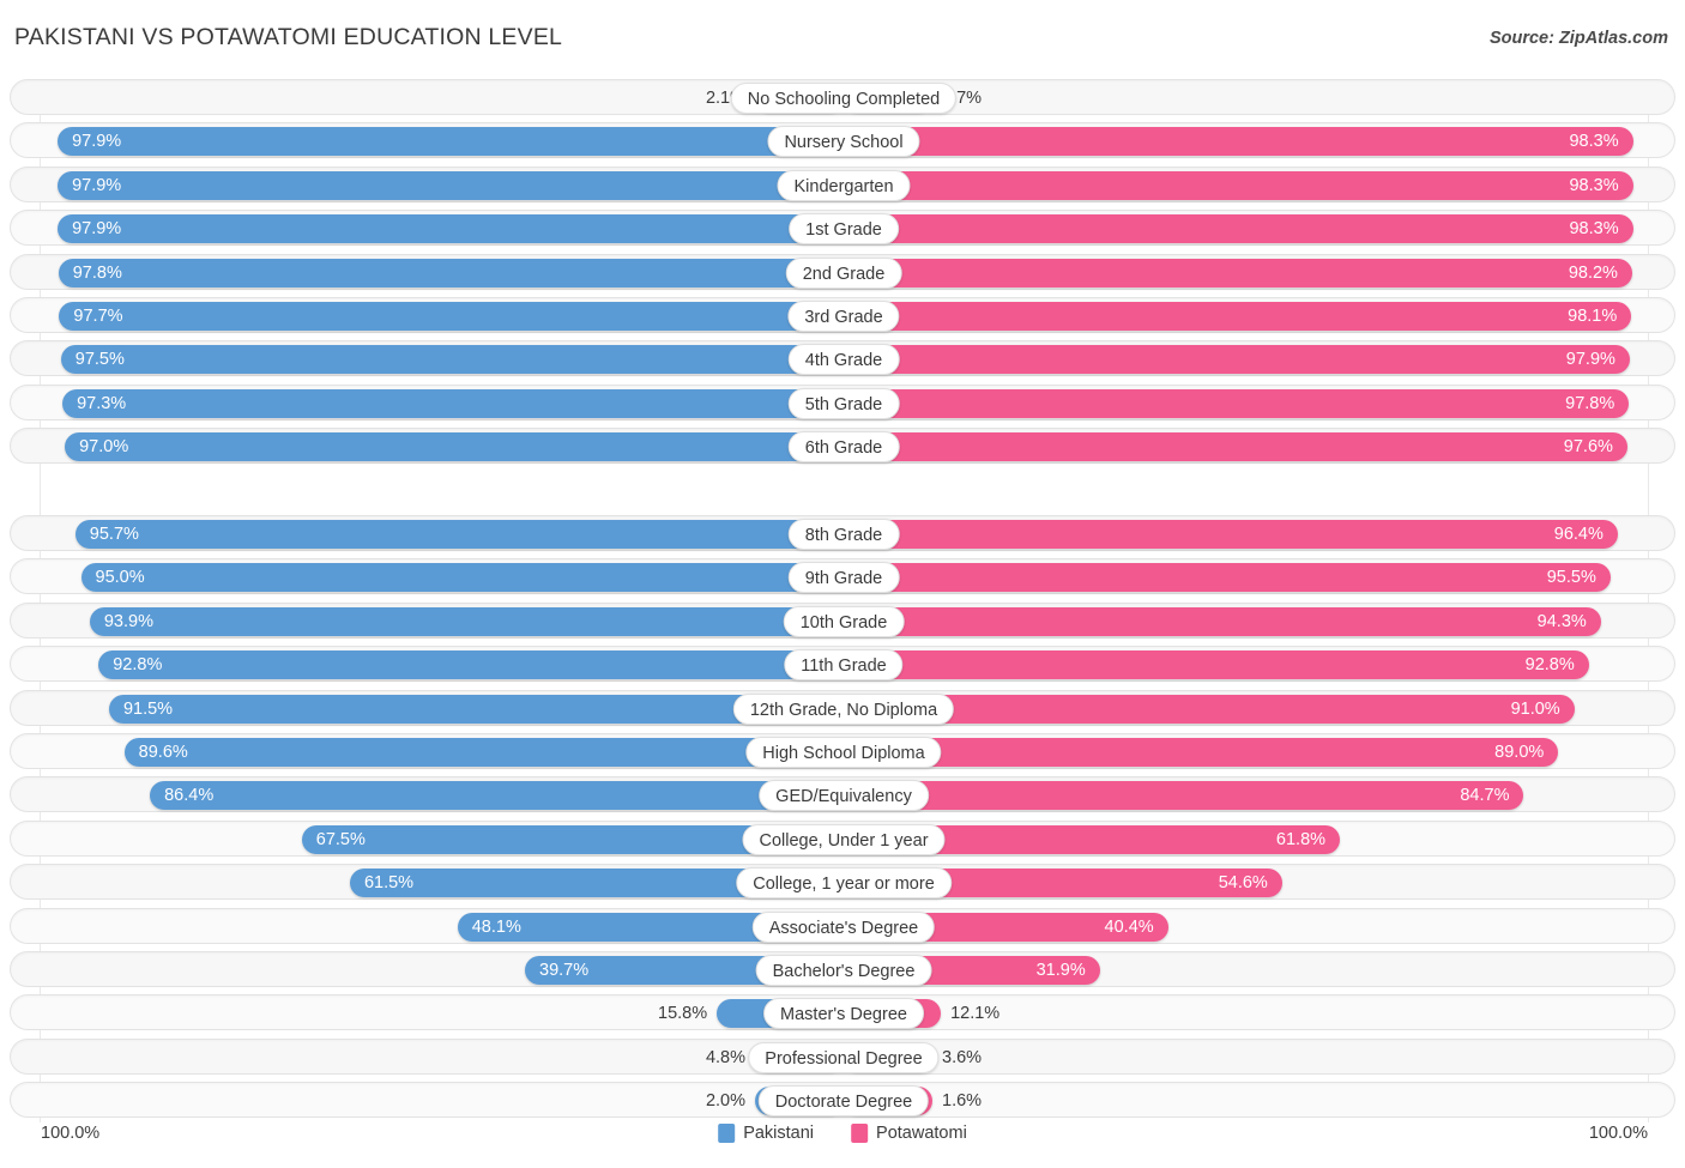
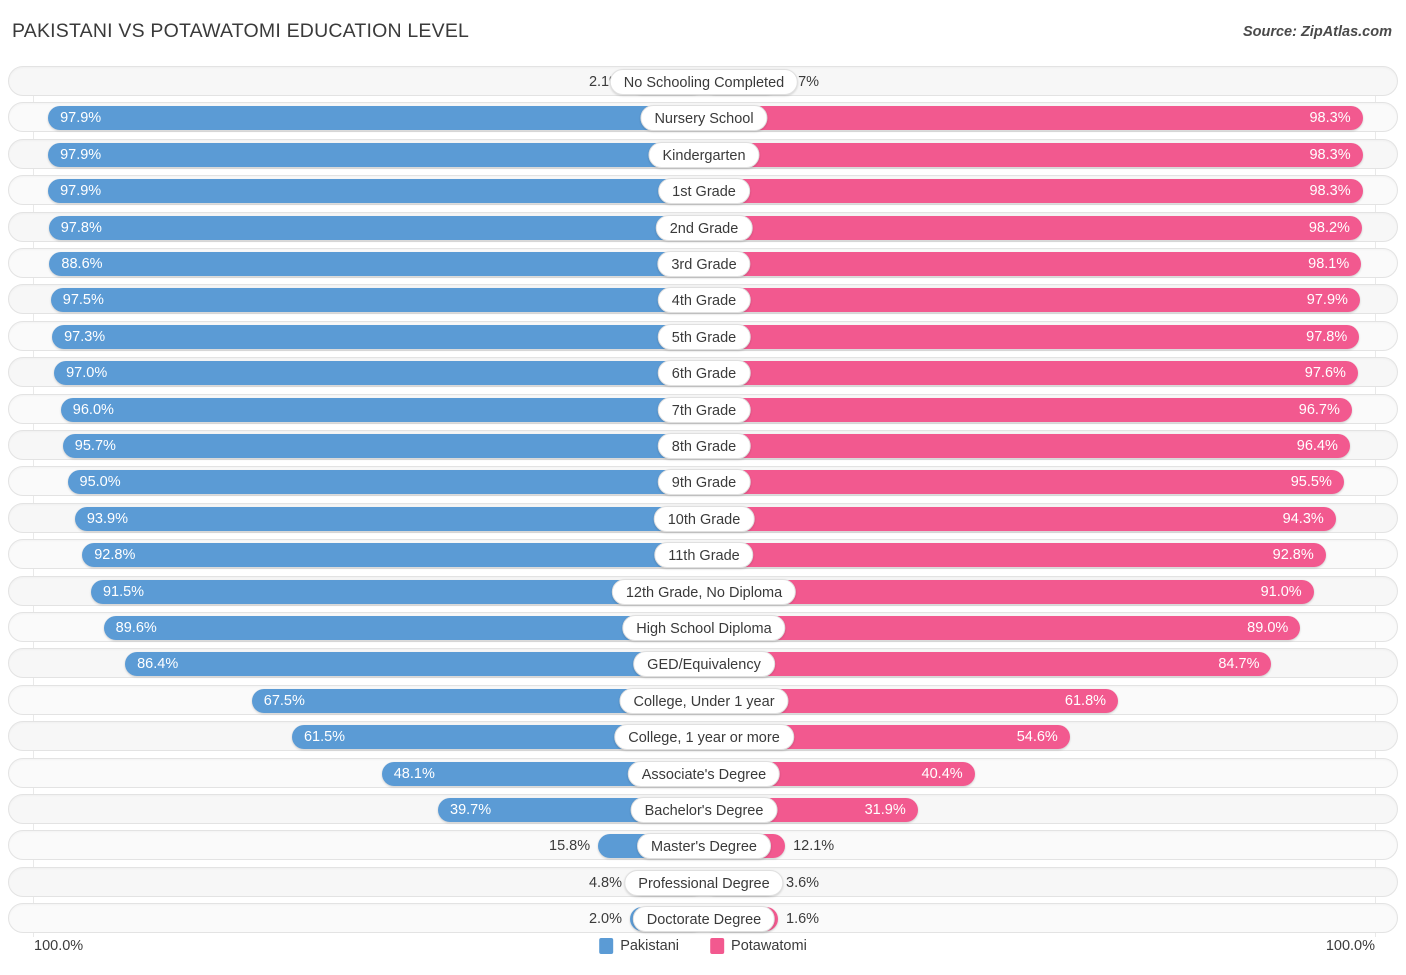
  PAKISTANI VS POTAWATOMI EDUCATION LEVEL
  Source: ZipAtlas.com
  2.1
  No Schooling Completed
  97.9%
  98.3%
  Nursery School
  97.9%
  98.3%
  Kindergarten
  97.9%
  98.3%
  1st Grade
  97.8%
  98.2%
  2nd Grade
- 97.7%
+ 88.6%
  98.1%
  3rd Grade
  97.5%
  97.9%
  4th Grade
  97.3%
  97.8%
  5th Grade
  97.0%
  97.6%
  6th Grade
+ 96.0%
+ 96.7%
+ 7th Grade
  95.7%
  96.4%
  8th Grade
  95.0%
  95.5%
  9th Grade
  93.9%
  94.3%
  10th Grade
  92.8%
  92.8%
  11th Grade
  91.5%
  91.0%
  12th Grade, No Diploma
  89.6%
  89.0%
  High School Diploma
  86.4%
  84.7%
  GED/Equivalency
  67.5%
  61.8%
  College, Under 1 year
  61.5%
  54.6%
  College, 1 year or more
  48.1%
  40.4%
  Associate's Degree
  39.7%
  31.9%
  Bachelor's Degree
  15.8%
  12.1%
  Master's Degree
  4.8%
  3.6%
  Professional Degree
  2.0%
  1.6%
  Doctorate Degree
  100.0%
  Pakistani
  Potawatomi
  100.0%
